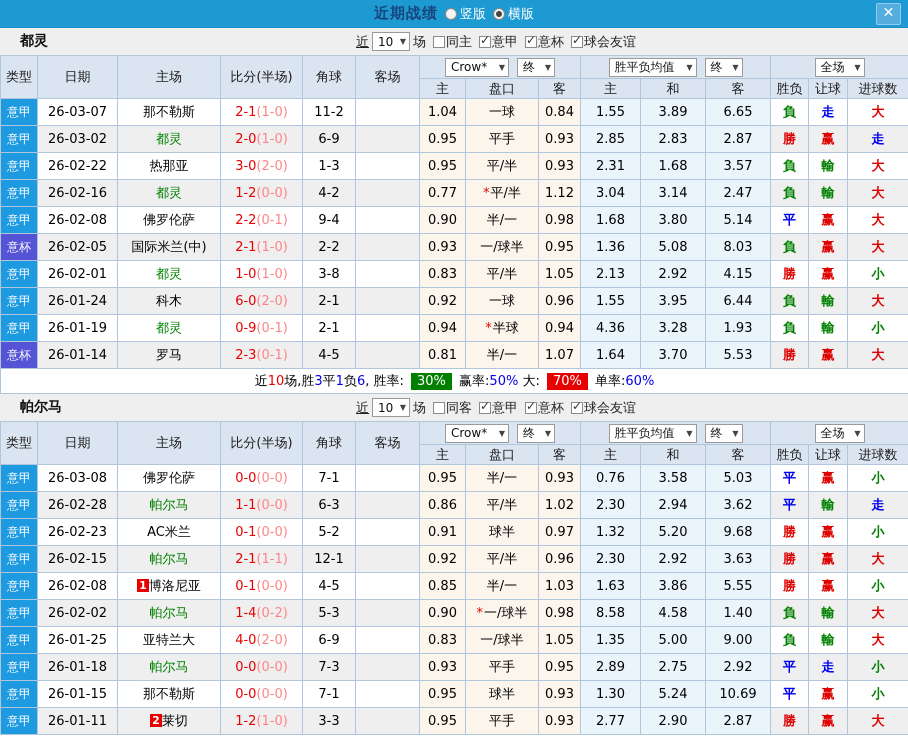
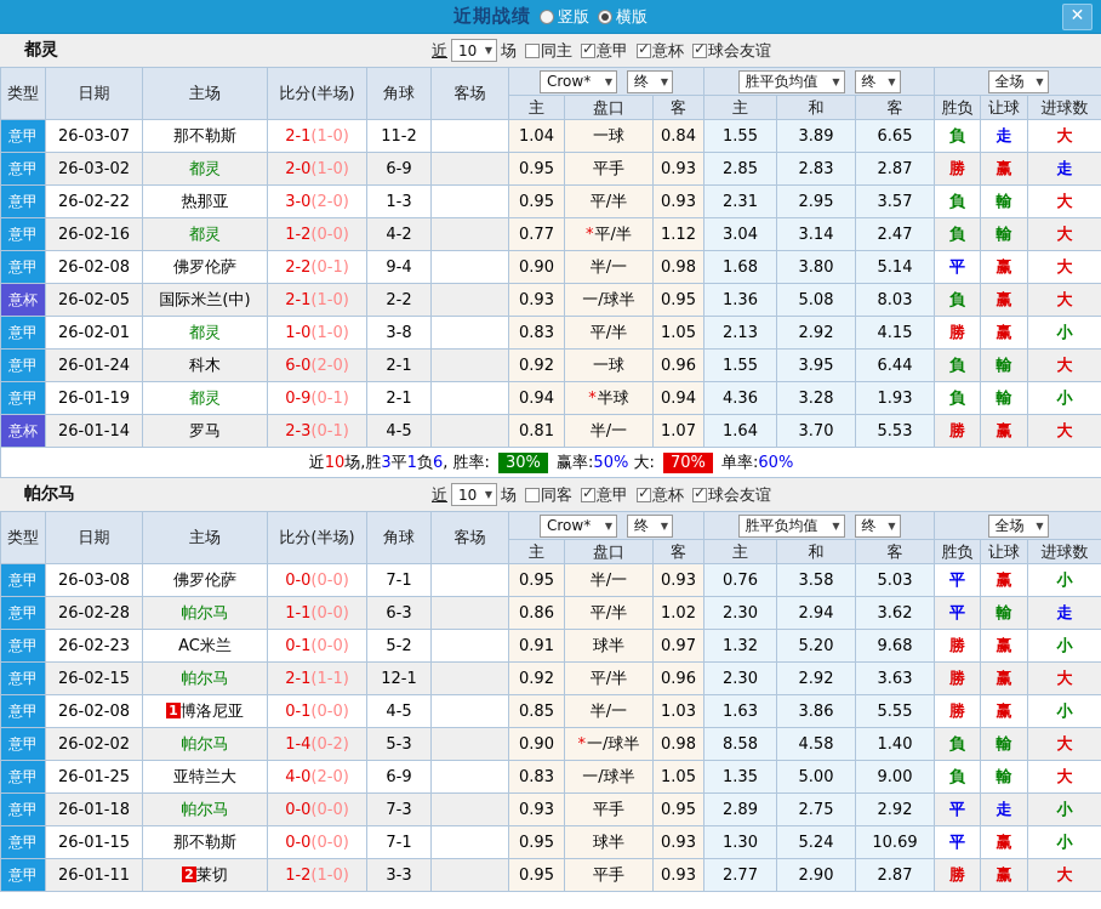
  近期战绩
  竖版
  横版
  ✕
  都灵
  近
  10
  ▼
  场
  同主
  意甲
  意杯
  球会友谊
  类型	日期	主场	比分(半场)	角球	客场	Crow* ▼ 终 ▼	胜平负均值 ▼ 终 ▼	全场 ▼
  主	盘口	客	主	和	客	胜负	让球	进球数
  意甲	26-03-07	那不勒斯	2-1(1-0)	11-2		1.04	一球	0.84	1.55	3.89	6.65	負	走	大
  意甲	26-03-02	都灵	2-0(1-0)	6-9		0.95	平手	0.93	2.85	2.83	2.87	勝	赢	走
- 意甲	26-02-22	热那亚	3-0(2-0)	1-3		0.95	平/半	0.93	2.31	1.68	3.57	負	輸	大
+ 意甲	26-02-22	热那亚	3-0(2-0)	1-3		0.95	平/半	0.93	2.31	2.95	3.57	負	輸	大
  意甲	26-02-16	都灵	1-2(0-0)	4-2		0.77	*平/半	1.12	3.04	3.14	2.47	負	輸	大
  意甲	26-02-08	佛罗伦萨	2-2(0-1)	9-4		0.90	半/一	0.98	1.68	3.80	5.14	平	赢	大
  意杯	26-02-05	国际米兰(中)	2-1(1-0)	2-2		0.93	一/球半	0.95	1.36	5.08	8.03	負	赢	大
  意甲	26-02-01	都灵	1-0(1-0)	3-8		0.83	平/半	1.05	2.13	2.92	4.15	勝	赢	小
  意甲	26-01-24	科木	6-0(2-0)	2-1		0.92	一球	0.96	1.55	3.95	6.44	負	輸	大
  意甲	26-01-19	都灵	0-9(0-1)	2-1		0.94	*半球	0.94	4.36	3.28	1.93	負	輸	小
  意杯	26-01-14	罗马	2-3(0-1)	4-5		0.81	半/一	1.07	1.64	3.70	5.53	勝	赢	大
  近10场,胜3平1负6, 胜率: 30% 赢率:50% 大: 70% 单率:60%
  帕尔马
  近
  10
  ▼
  场
  同客
  意甲
  意杯
  球会友谊
  类型	日期	主场	比分(半场)	角球	客场	Crow* ▼ 终 ▼	胜平负均值 ▼ 终 ▼	全场 ▼
  主	盘口	客	主	和	客	胜负	让球	进球数
  意甲	26-03-08	佛罗伦萨	0-0(0-0)	7-1		0.95	半/一	0.93	0.76	3.58	5.03	平	赢	小
  意甲	26-02-28	帕尔马	1-1(0-0)	6-3		0.86	平/半	1.02	2.30	2.94	3.62	平	輸	走
  意甲	26-02-23	AC米兰	0-1(0-0)	5-2		0.91	球半	0.97	1.32	5.20	9.68	勝	赢	小
  意甲	26-02-15	帕尔马	2-1(1-1)	12-1		0.92	平/半	0.96	2.30	2.92	3.63	勝	赢	大
  意甲	26-02-08	1 博洛尼亚	0-1(0-0)	4-5		0.85	半/一	1.03	1.63	3.86	5.55	勝	赢	小
  意甲	26-02-02	帕尔马	1-4(0-2)	5-3		0.90	*一/球半	0.98	8.58	4.58	1.40	負	輸	大
  意甲	26-01-25	亚特兰大	4-0(2-0)	6-9		0.83	一/球半	1.05	1.35	5.00	9.00	負	輸	大
  意甲	26-01-18	帕尔马	0-0(0-0)	7-3		0.93	平手	0.95	2.89	2.75	2.92	平	走	小
  意甲	26-01-15	那不勒斯	0-0(0-0)	7-1		0.95	球半	0.93	1.30	5.24	10.69	平	赢	小
  意甲	26-01-11	2 莱切	1-2(1-0)	3-3		0.95	平手	0.93	2.77	2.90	2.87	勝	赢	大
